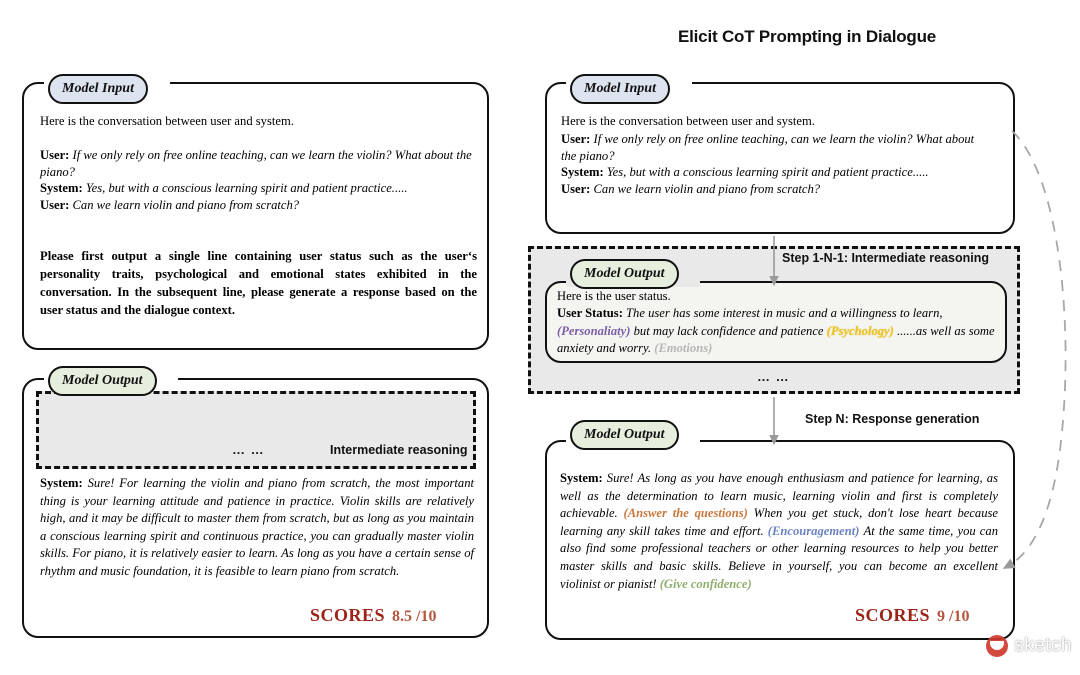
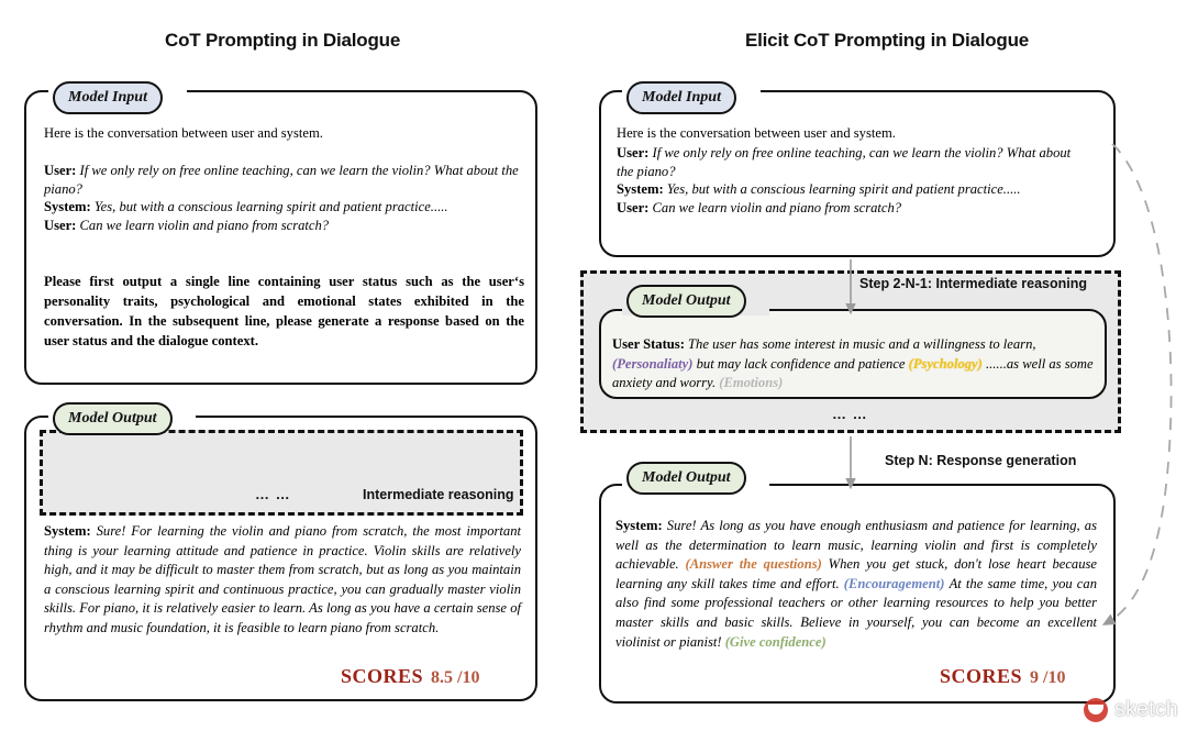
+ CoT Prompting in Dialogue
  Elicit CoT Prompting in Dialogue
  Model Input
  Here is the conversation between user and system.
  User: If we only rely on free online teaching, can we learn the violin? What about the piano?
  System: Yes, but with a conscious learning spirit and patient practice.....
  User: Can we learn violin and piano from scratch?
  Please first output a single line containing user status such as the user‘s personality traits, psychological and emotional states exhibited in the conversation. In the subsequent line, please generate a response based on the user status and the dialogue context.
  Model Output
  … …
  Intermediate reasoning
  System: Sure! For learning the violin and piano from scratch, the most important thing is your learning attitude and patience in practice. Violin skills are relatively high, and it may be difficult to master them from scratch, but as long as you maintain a conscious learning spirit and continuous practice, you can gradually master violin skills. For piano, it is relatively easier to learn. As long as you have a certain sense of rhythm and music foundation, it is feasible to learn piano from scratch.
  SCORES 8.5 /10
  Model Input
  Here is the conversation between user and system.
  User: If we only rely on free online teaching, can we learn the violin? What about the piano?
  System: Yes, but with a conscious learning spirit and patient practice.....
  User: Can we learn violin and piano from scratch?
- Step 1-N-1: Intermediate reasoning
+ Step 2-N-1: Intermediate reasoning
  Model Output
- Here is the user status.
  User Status: The user has some interest in music and a willingness to learn, (Personaliaty) but may lack confidence and patience (Psychology) ......as well as some anxiety and worry. (Emotions)
  … …
  Step N: Response generation
  Model Output
  System: Sure! As long as you have enough enthusiasm and patience for learning, as well as the determination to learn music, learning violin and first is completely achievable. (Answer the questions) When you get stuck, don't lose heart because learning any skill takes time and effort. (Encouragement) At the same time, you can also find some professional teachers or other learning resources to help you better master skills and basic skills. Believe in yourself, you can become an excellent violinist or pianist! (Give confidence)
  SCORES 9 /10
  sketch
